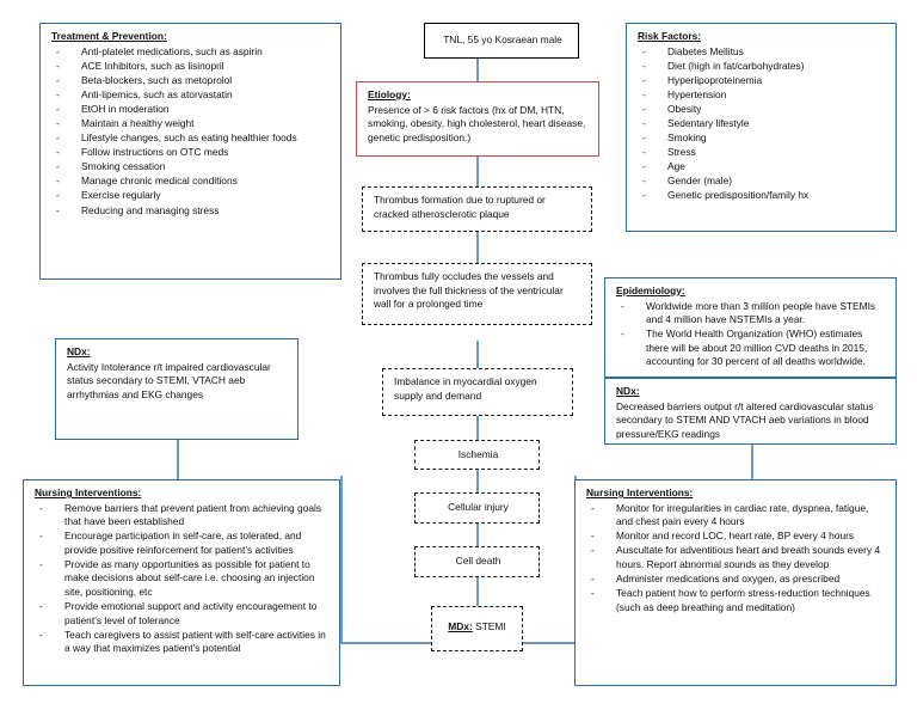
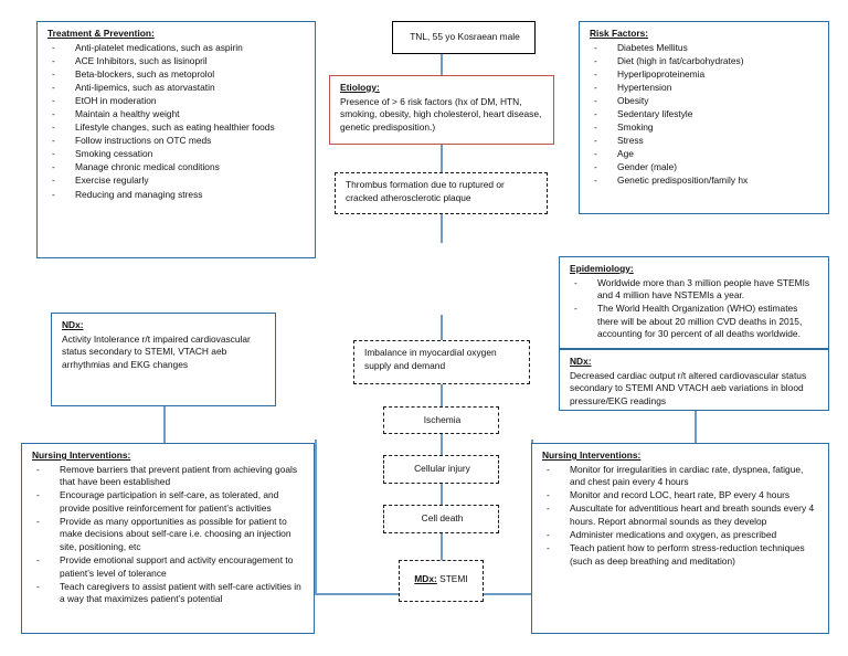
  TNL, 55 yo Kosraean male
  Etiology:
  Presence of > 6 risk factors (hx of DM, HTN, smoking, obesity, high cholesterol, heart disease, genetic predisposition.)
  Treatment & Prevention:
  -
  Anti-platelet medications, such as aspirin
  -
  ACE Inhibitors, such as lisinopril
  -
  Beta-blockers, such as metoprolol
  -
  Anti-lipemics, such as atorvastatin
  -
  EtOH in moderation
  -
  Maintain a healthy weight
  -
  Lifestyle changes, such as eating healthier foods
  -
  Follow instructions on OTC meds
  -
  Smoking cessation
  -
  Manage chronic medical conditions
  -
  Exercise regularly
  -
  Reducing and managing stress
  Risk Factors:
  -
  Diabetes Mellitus
  -
  Diet (high in fat/carbohydrates)
  -
  Hyperlipoproteinemia
  -
  Hypertension
  -
  Obesity
  -
  Sedentary lifestyle
  -
  Smoking
  -
  Stress
  -
  Age
  -
  Gender (male)
  -
  Genetic predisposition/family hx
  Epidemiology:
  -
  Worldwide more than 3 million people have STEMIs and 4 million have NSTEMIs a year.
  -
  The World Health Organization (WHO) estimates there will be about 20 million CVD deaths in 2015, accounting for 30 percent of all deaths worldwide.
  Thrombus formation due to ruptured or cracked atherosclerotic plaque
- Thrombus fully occludes the vessels and involves the full thickness of the ventricular wall for a prolonged time
  Imbalance in myocardial oxygen supply and demand
  Ischemia
  Cellular injury
  Cell death
  MDx: STEMI
  NDx:
  Activity Intolerance r/t impaired cardiovascular status secondary to STEMI, VTACH aeb arrhythmias and EKG changes
  Nursing Interventions:
  -
  Remove barriers that prevent patient from achieving goals that have been established
  -
  Encourage participation in self-care, as tolerated, and provide positive reinforcement for patient’s activities
  -
  Provide as many opportunities as possible for patient to make decisions about self-care i.e. choosing an injection site, positioning, etc
  -
  Provide emotional support and activity encouragement to patient’s level of tolerance
  -
  Teach caregivers to assist patient with self-care activities in a way that maximizes patient’s potential
  NDx:
- Decreased barriers output r/t altered cardiovascular status secondary to STEMI AND VTACH aeb variations in blood pressure/EKG readings
+ Decreased cardiac output r/t altered cardiovascular status secondary to STEMI AND VTACH aeb variations in blood pressure/EKG readings
  Nursing Interventions:
  -
  Monitor for irregularities in cardiac rate, dyspnea, fatigue, and chest pain every 4 hours
  -
  Monitor and record LOC, heart rate, BP every 4 hours
  -
  Auscultate for adventitious heart and breath sounds every 4 hours. Report abnormal sounds as they develop
  -
  Administer medications and oxygen, as prescribed
  -
  Teach patient how to perform stress-reduction techniques (such as deep breathing and meditation)
